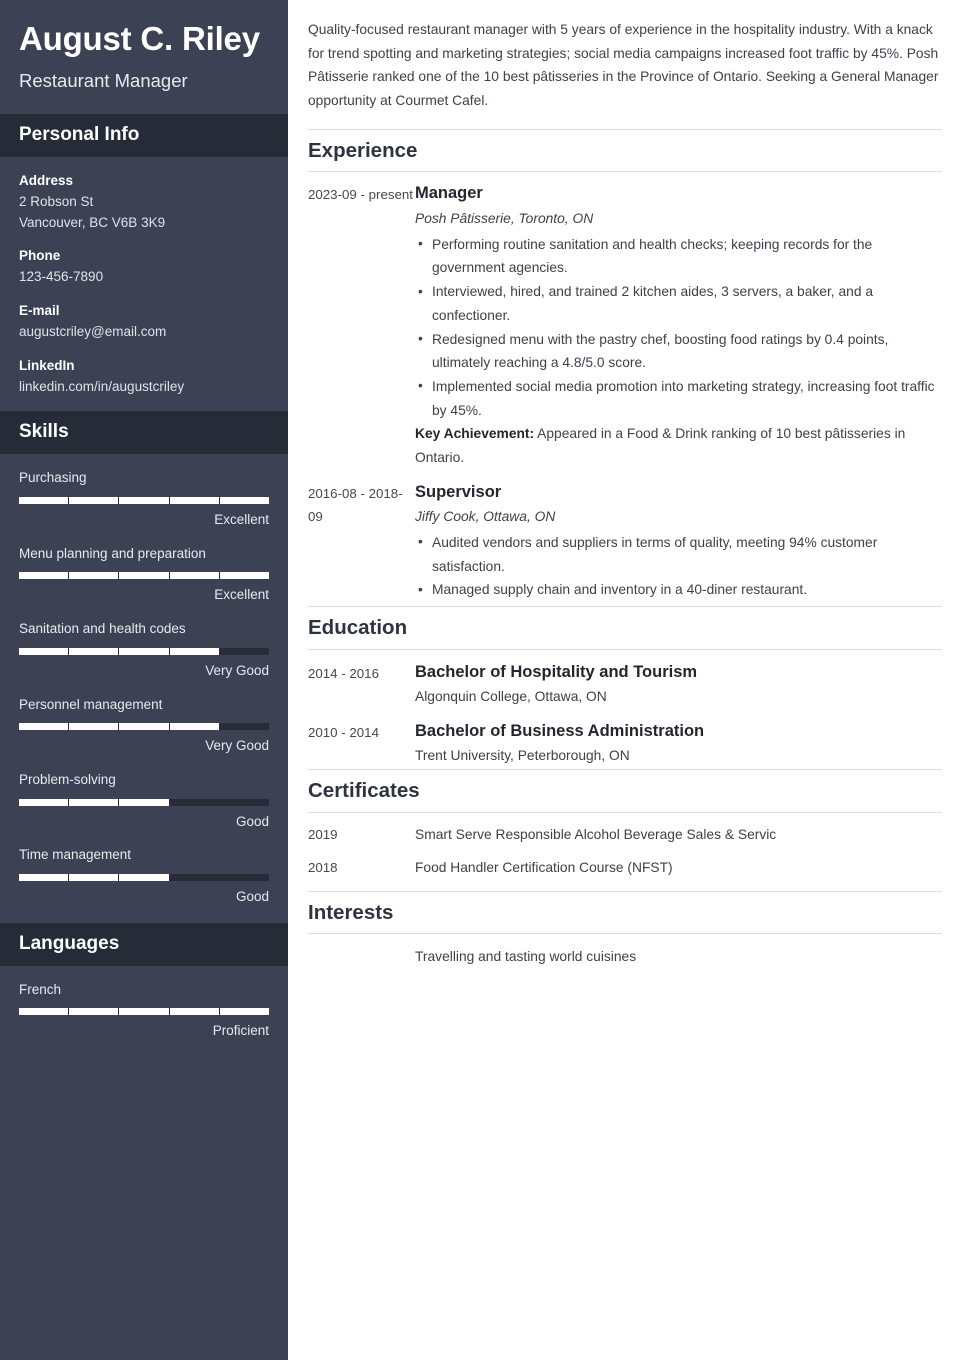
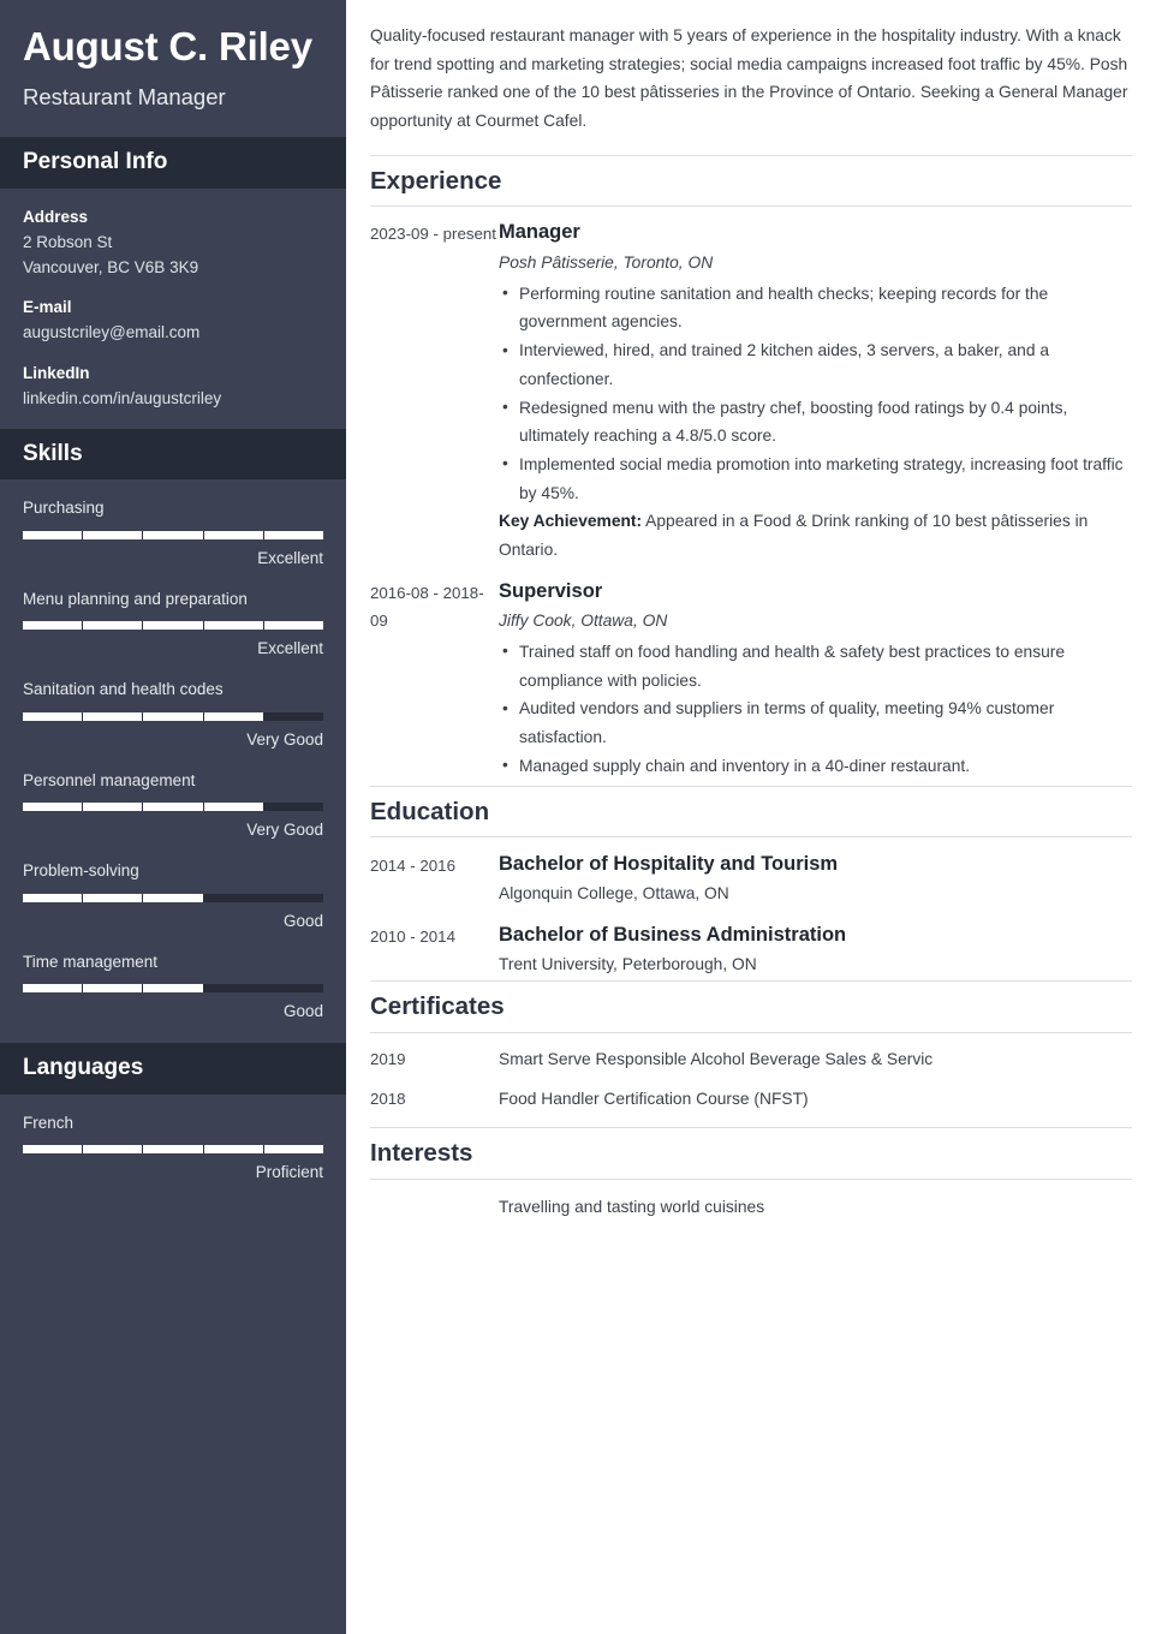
  August C. Riley
  Restaurant Manager
  Personal Info
  Address
  2 Robson St
  Vancouver, BC V6B 3K9
- Phone
- 123-456-7890
  E-mail
  augustcriley@email.com
  LinkedIn
  linkedin.com/in/augustcriley
  Skills
  Purchasing
  Excellent
  Menu planning and preparation
  Excellent
  Sanitation and health codes
  Very Good
  Personnel management
  Very Good
  Problem-solving
  Good
  Time management
  Good
  Languages
  French
  Proficient
  Quality-focused restaurant manager with 5 years of experience in the hospitality industry. With a knack for trend spotting and marketing strategies; social media campaigns increased foot traffic by 45%. Posh Pâtisserie ranked one of the 10 best pâtisseries in the Province of Ontario. Seeking a General Manager opportunity at Courmet Cafel.
  Experience
  2023-09 - present
  Manager
  Posh Pâtisserie, Toronto, ON
  Performing routine sanitation and health checks; keeping records for the government agencies.
  Interviewed, hired, and trained 2 kitchen aides, 3 servers, a baker, and a confectioner.
  Redesigned menu with the pastry chef, boosting food ratings by 0.4 points, ultimately reaching a 4.8/5.0 score.
  Implemented social media promotion into marketing strategy, increasing foot traffic by 45%.
  Key Achievement: Appeared in a Food & Drink ranking of 10 best pâtisseries in Ontario.
  2016-08 - 2018-09
  Supervisor
  Jiffy Cook, Ottawa, ON
+ Trained staff on food handling and health & safety best practices to ensure compliance with policies.
  Audited vendors and suppliers in terms of quality, meeting 94% customer satisfaction.
  Managed supply chain and inventory in a 40-diner restaurant.
  Education
  2014 - 2016
  Bachelor of Hospitality and Tourism
  Algonquin College, Ottawa, ON
  2010 - 2014
  Bachelor of Business Administration
  Trent University, Peterborough, ON
  Certificates
  2019
  Smart Serve Responsible Alcohol Beverage Sales & Servic
  2018
  Food Handler Certification Course (NFST)
  Interests
  Travelling and tasting world cuisines
